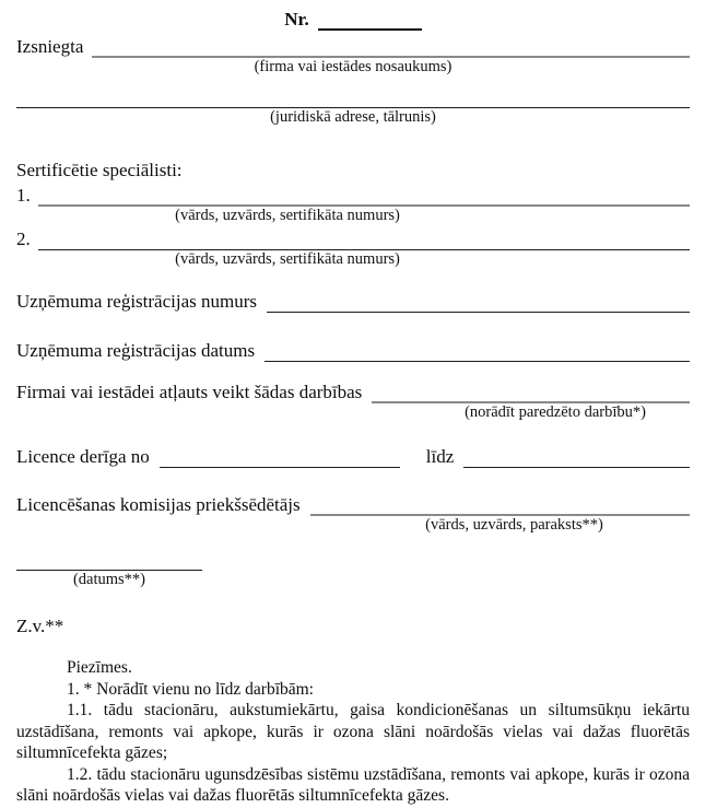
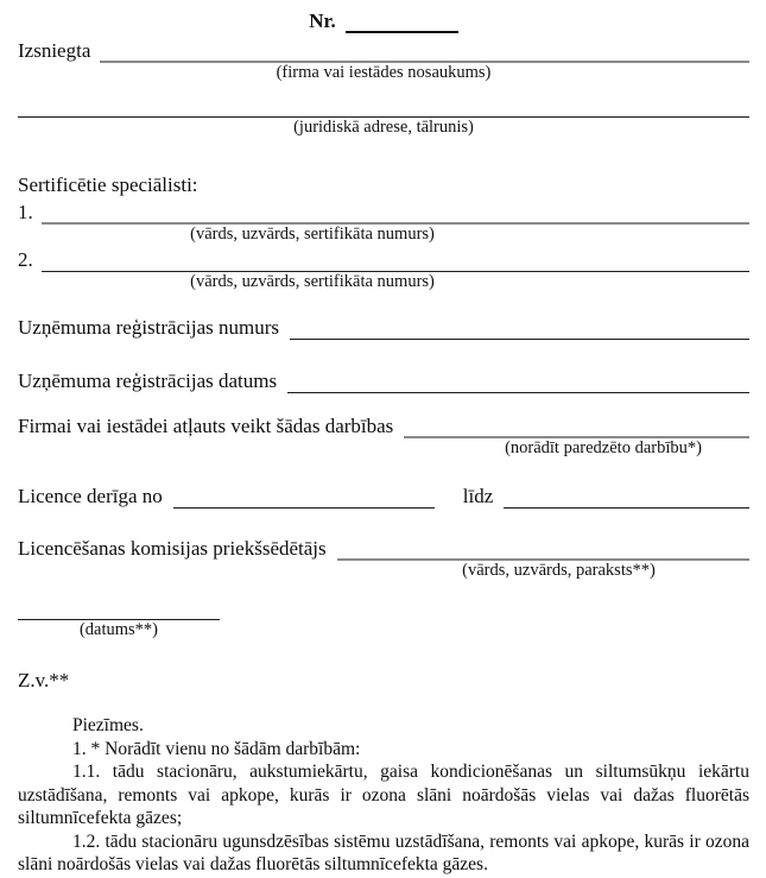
  Nr.
  Izsniegta
  (firma vai iestādes nosaukums)
  (juridiskā adrese, tālrunis)
  Sertificētie speciālisti:
  1.
  (vārds, uzvārds, sertifikāta numurs)
  2.
  (vārds, uzvārds, sertifikāta numurs)
  Uzņēmuma reģistrācijas numurs
  Uzņēmuma reģistrācijas datums
  Firmai vai iestādei atļauts veikt šādas darbības
  (norādīt paredzēto darbību*)
  Licence derīga no
  līdz
  Licencēšanas komisijas priekšsēdētājs
  (vārds, uzvārds, paraksts**)
  (datums**)
  Z.v.**
  Piezīmes.
- 1. * Norādīt vienu no līdz darbībām:
+ 1. * Norādīt vienu no šādām darbībām:
  1.1. tādu stacionāru, aukstumiekārtu, gaisa kondicionēšanas un siltumsūkņu iekārtu uzstādīšana, remonts vai apkope, kurās ir ozona slāni noārdošās vielas vai dažas fluorētās siltumnīcefekta gāzes;
  1.2. tādu stacionāru ugunsdzēsības sistēmu uzstādīšana, remonts vai apkope, kurās ir ozona slāni noārdošās vielas vai dažas fluorētās siltumnīcefekta gāzes.
